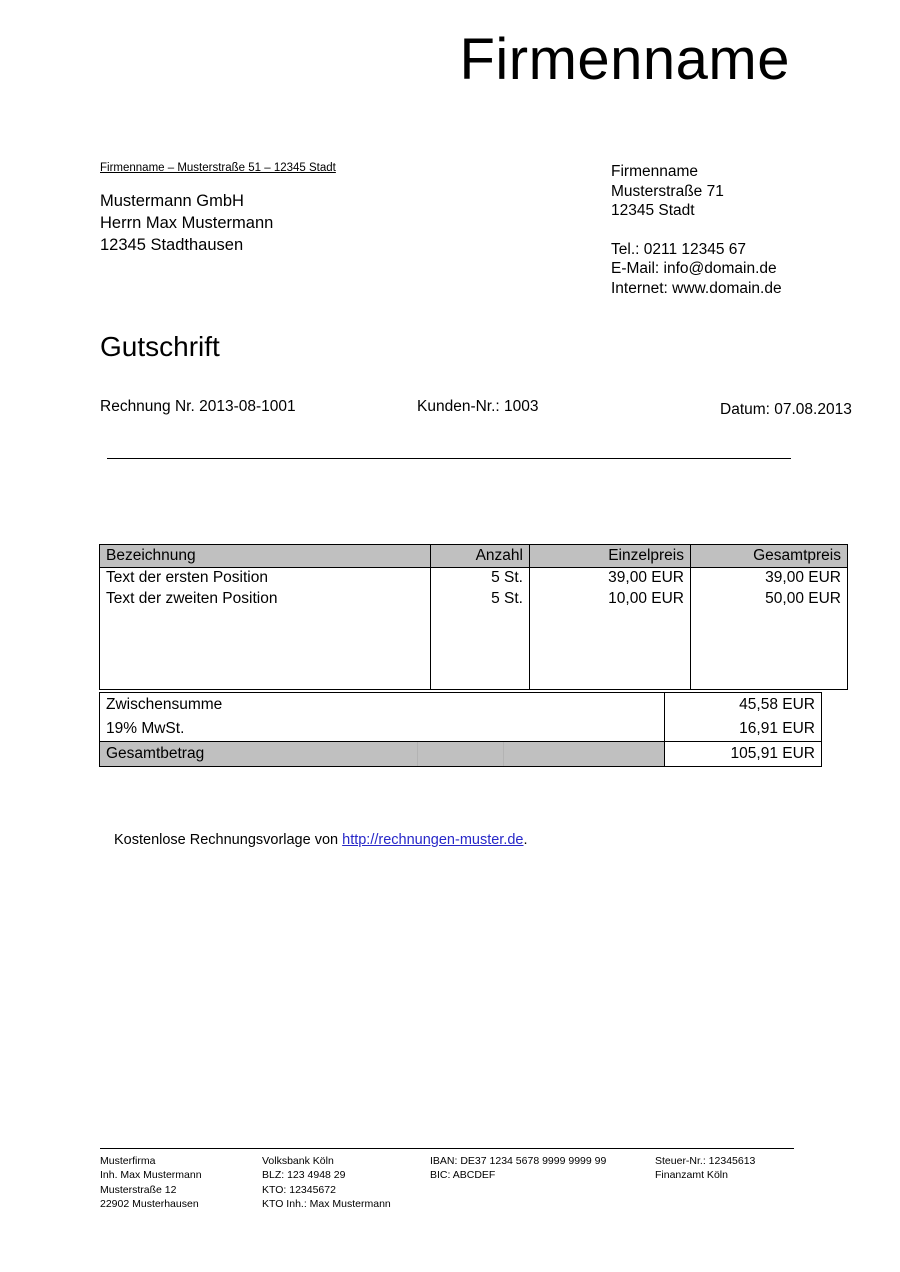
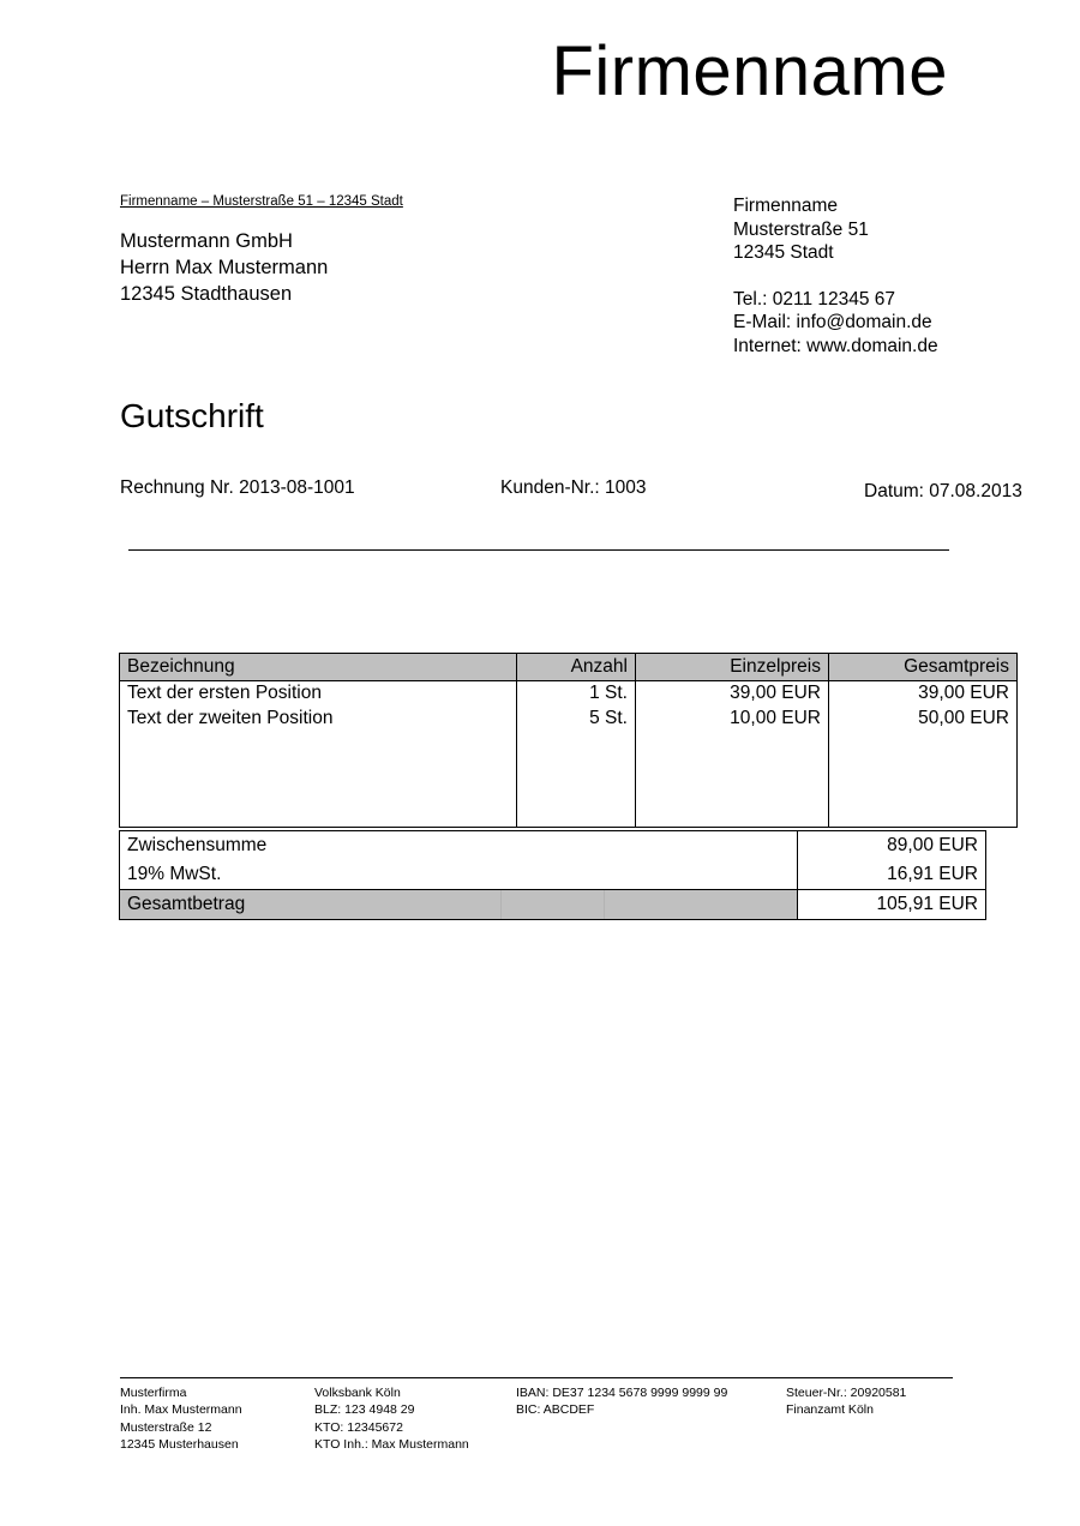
  Firmenname
  Firmenname – Musterstraße 51 – 12345 Stadt
  Mustermann GmbH
  Herrn Max Mustermann
  12345 Stadthausen
  Firmenname
- Musterstraße 71
+ Musterstraße 51
  12345 Stadt
  Tel.: 0211 12345 67
  E-Mail: info@domain.de
  Internet: www.domain.de
  Gutschrift
  Rechnung Nr. 2013-08-1001
  Kunden-Nr.: 1003
  Datum: 07.08.2013
  Bezeichnung	Anzahl	Einzelpreis	Gesamtpreis
- Text der ersten Position	5 St.	39,00 EUR	39,00 EUR
+ Text der ersten Position	1 St.	39,00 EUR	39,00 EUR
  Text der zweiten Position	5 St.	10,00 EUR	50,00 EUR
- Zwischensumme	45,58 EUR
+ Zwischensumme	89,00 EUR
  19% MwSt.	16,91 EUR
  Gesamtbetrag	105,91 EUR
- Kostenlose Rechnungsvorlage von http://rechnungen-muster.de.
  Musterfirma
  Inh. Max Mustermann
  Musterstraße 12
- 22902 Musterhausen
+ 12345 Musterhausen
  Volksbank Köln
  BLZ: 123 4948 29
  KTO: 12345672
  KTO Inh.: Max Mustermann
  IBAN: DE37 1234 5678 9999 9999 99
  BIC: ABCDEF
- Steuer-Nr.: 12345613
+ Steuer-Nr.: 20920581
  Finanzamt Köln
